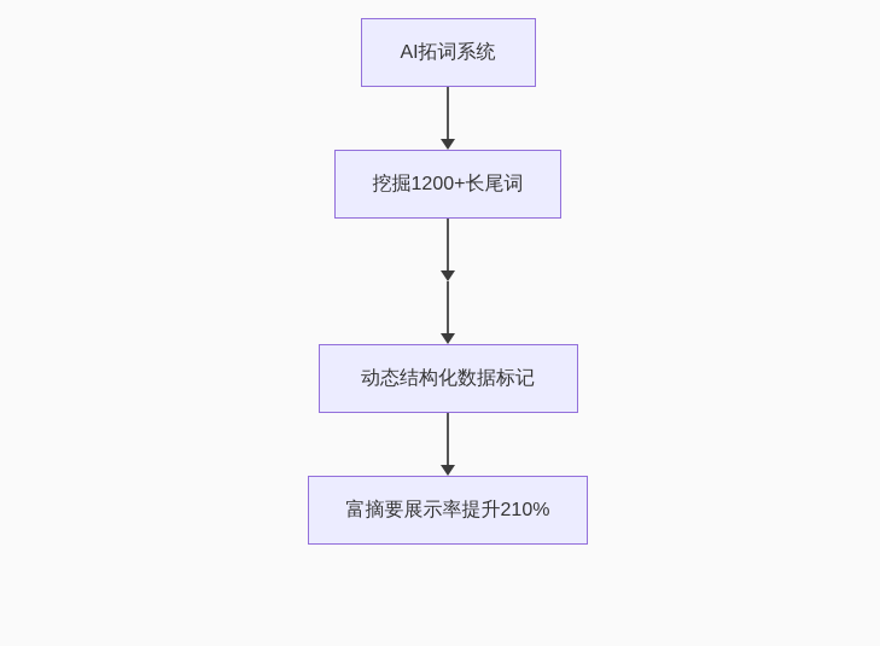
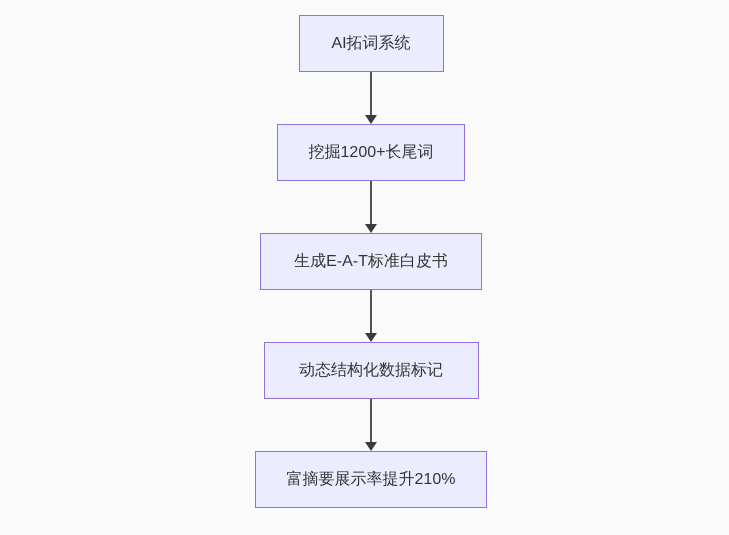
  AI拓词系统
  挖掘1200+长尾词
+ 生成E-A-T标准白皮书
  动态结构化数据标记
  富摘要展示率提升210%
